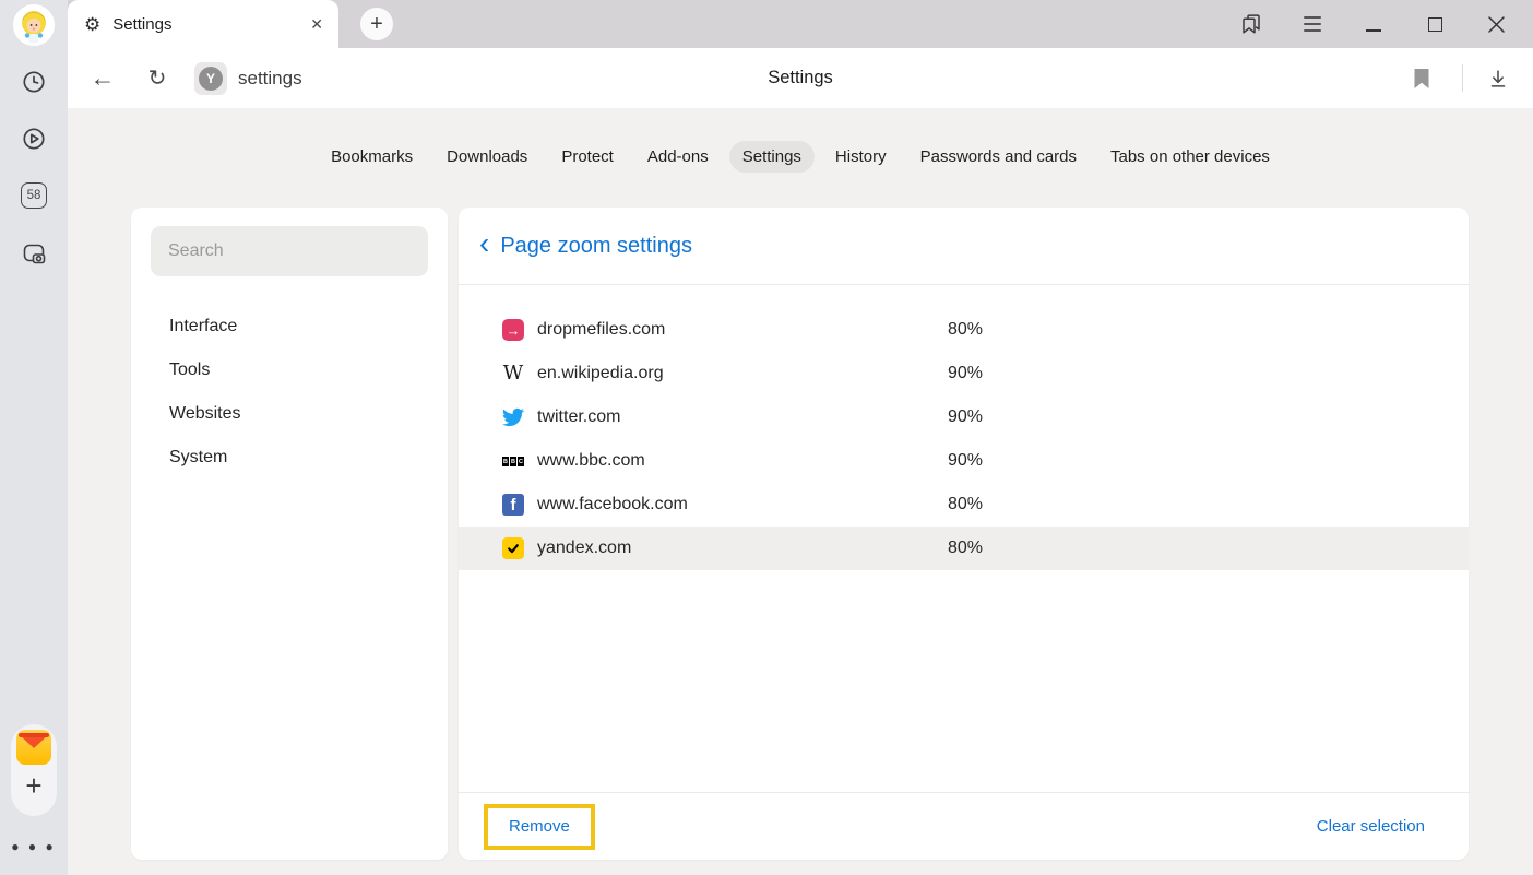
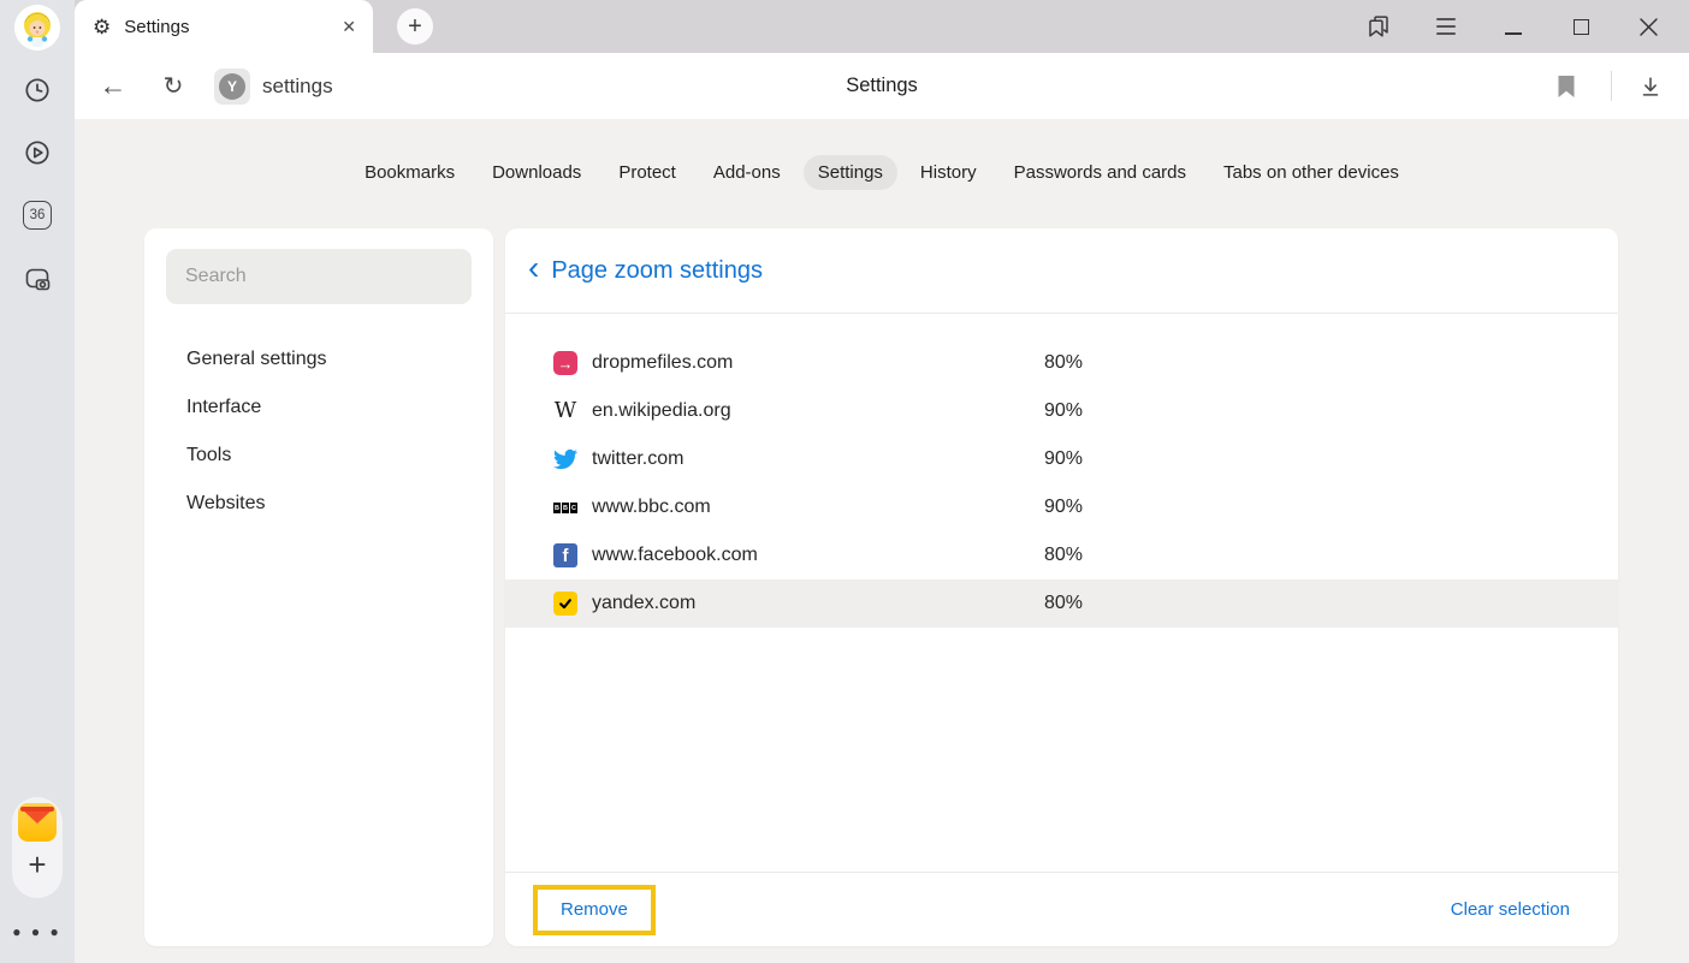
- 58
+ 36
  +
  ● ● ●
  ⚙
  Settings
  ✕
  +
  Settings
  ←
  ↻
  Y
  settings
  Bookmarks
  Downloads
  Protect
  Add-ons
  Settings
  History
  Passwords and cards
  Tabs on other devices
  Search
+ General settings
  Interface
  Tools
  Websites
- System
  ‹
  Page zoom settings
  →
  dropmefiles.com
  80%
  W
  en.wikipedia.org
  90%
  twitter.com
  90%
  www.bbc.com
  90%
  f
  www.facebook.com
  80%
  yandex.com
  80%
  Remove
  Clear selection
